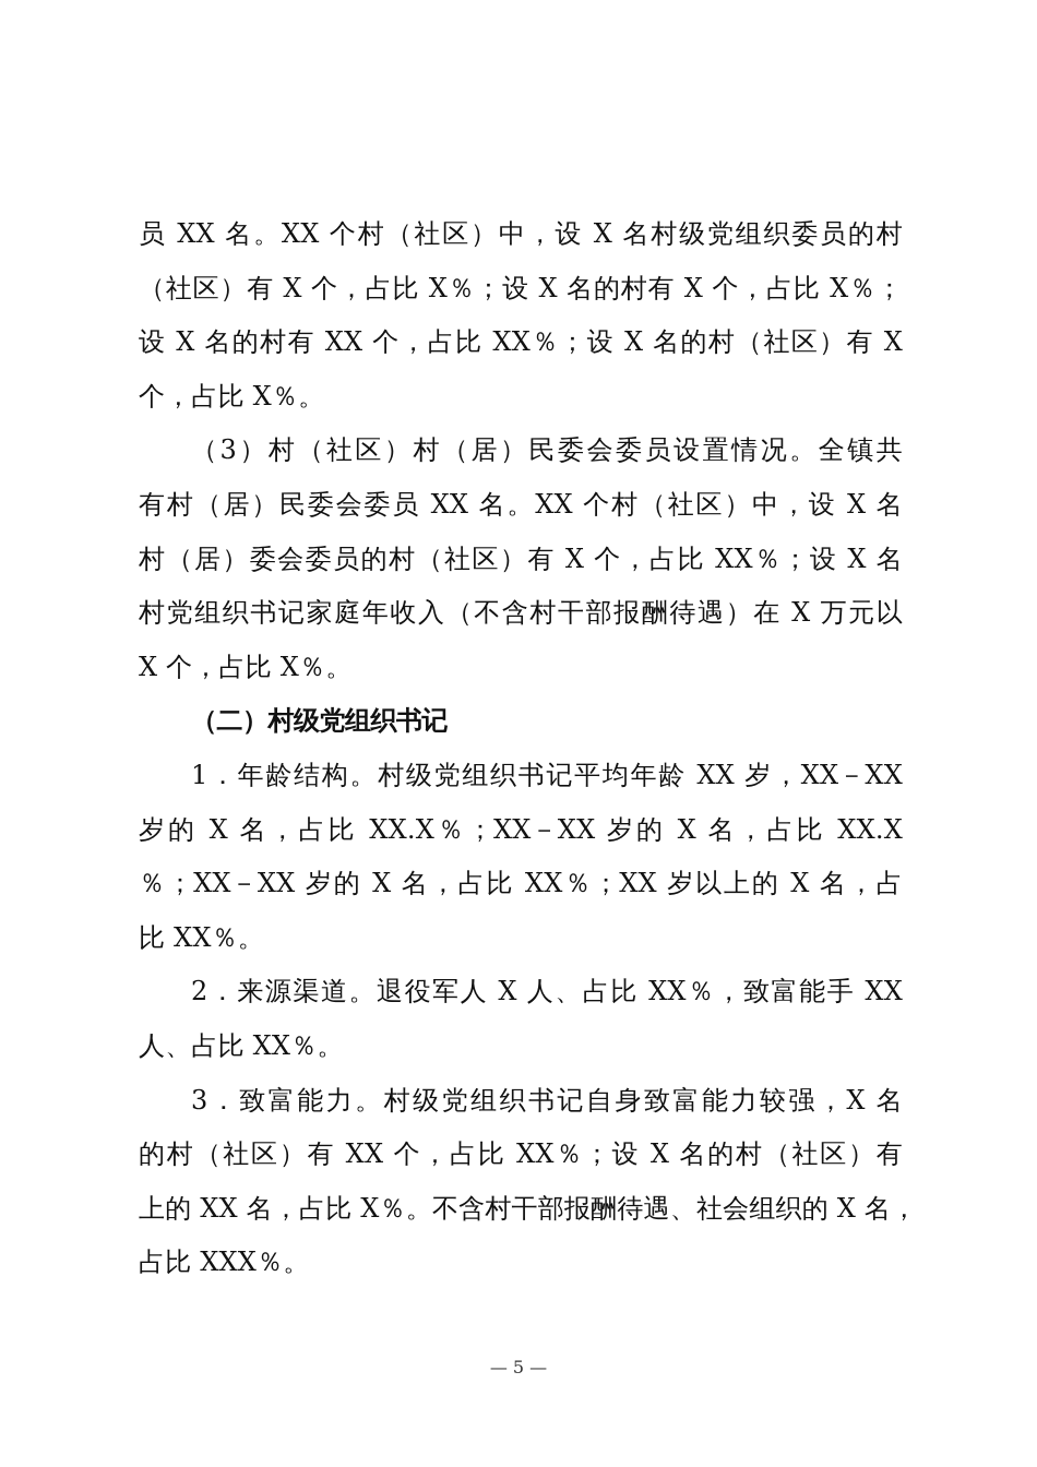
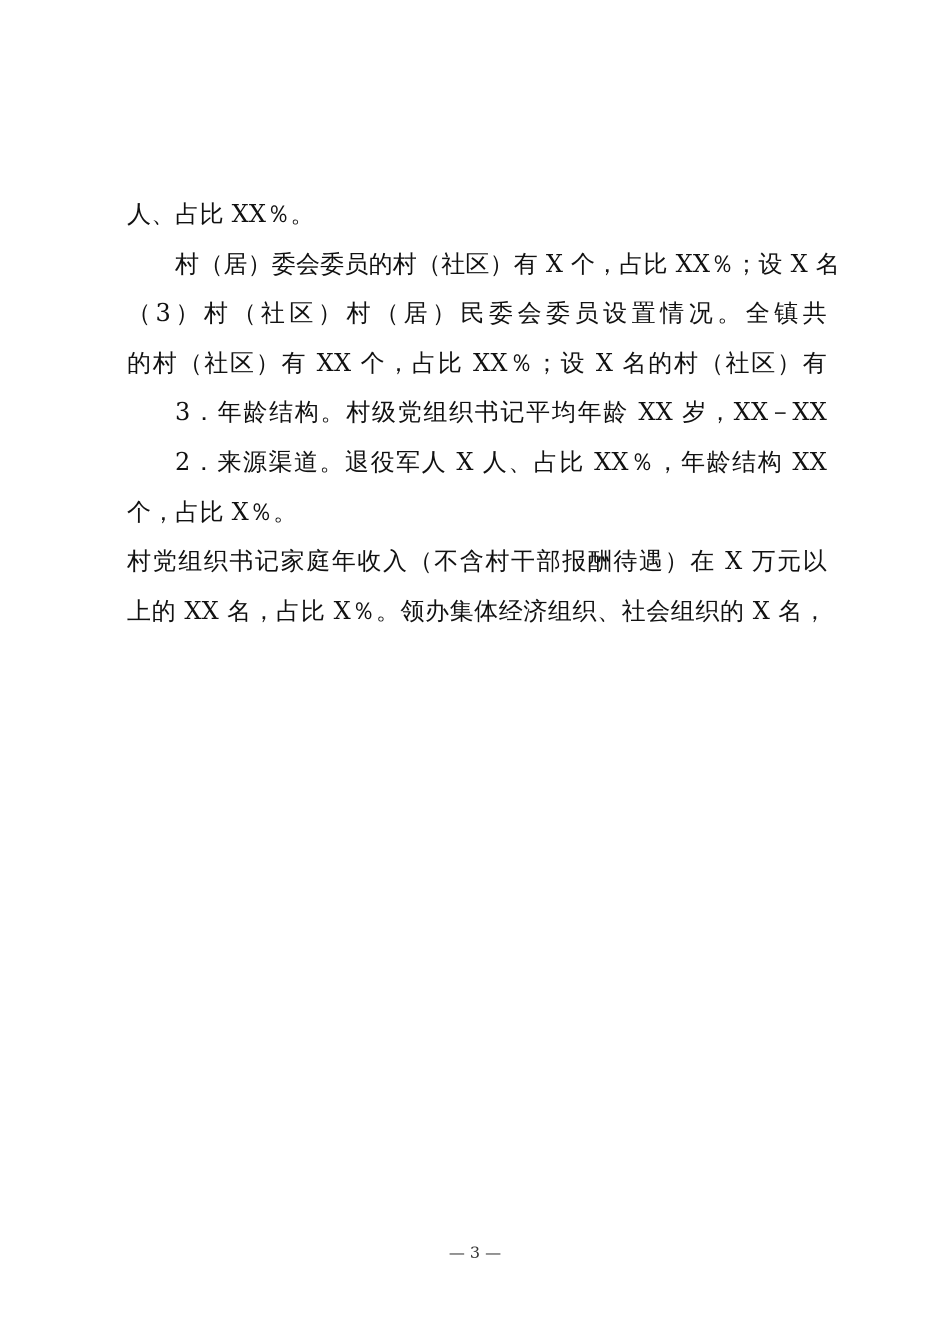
- 员 XX 名。XX 个村（社区）中，设 X 名村级党组织委员的村
- （社区）有 X 个，占比 X％；设 X 名的村有 X 个，占比 X％；
- 设 X 名的村有 XX 个，占比 XX％；设 X 名的村（社区）有 X
- 个，占比 X％。
+ 人、占比 XX％。
- （3）村（社区）村（居）民委会委员设置情况。全镇共
+ 村（居）委会委员的村（社区）有 X 个，占比 XX％；设 X 名
- 有村（居）民委会委员 XX 名。XX 个村（社区）中，设 X 名
- 村（居）委会委员的村（社区）有 X 个，占比 XX％；设 X 名
+ （3）村（社区）村（居）民委会委员设置情况。全镇共
- 村党组织书记家庭年收入（不含村干部报酬待遇）在 X 万元以
+ 的村（社区）有 XX 个，占比 XX％；设 X 名的村（社区）有
- X 个，占比 X％。
- （二）村级党组织书记
- 1．年龄结构。村级党组织书记平均年龄 XX 岁，XX－XX
+ 3．年龄结构。村级党组织书记平均年龄 XX 岁，XX－XX
- 岁的 X 名，占比 XX.X％；XX－XX 岁的 X 名，占比 XX.X
- ％；XX－XX 岁的 X 名，占比 XX％；XX 岁以上的 X 名，占
- 比 XX％。
- 2．来源渠道。退役军人 X 人、占比 XX％，致富能手 XX
+ 2．来源渠道。退役军人 X 人、占比 XX％，年龄结构 XX
- 人、占比 XX％。
+ 个，占比 X％。
- 3．致富能力。村级党组织书记自身致富能力较强，X 名
- 的村（社区）有 XX 个，占比 XX％；设 X 名的村（社区）有
+ 村党组织书记家庭年收入（不含村干部报酬待遇）在 X 万元以
- 上的 XX 名，占比 X％。不含村干部报酬待遇、社会组织的 X 名，
+ 上的 XX 名，占比 X％。领办集体经济组织、社会组织的 X 名，
- 占比 XXX％。
- — 5 —
+ — 3 —
